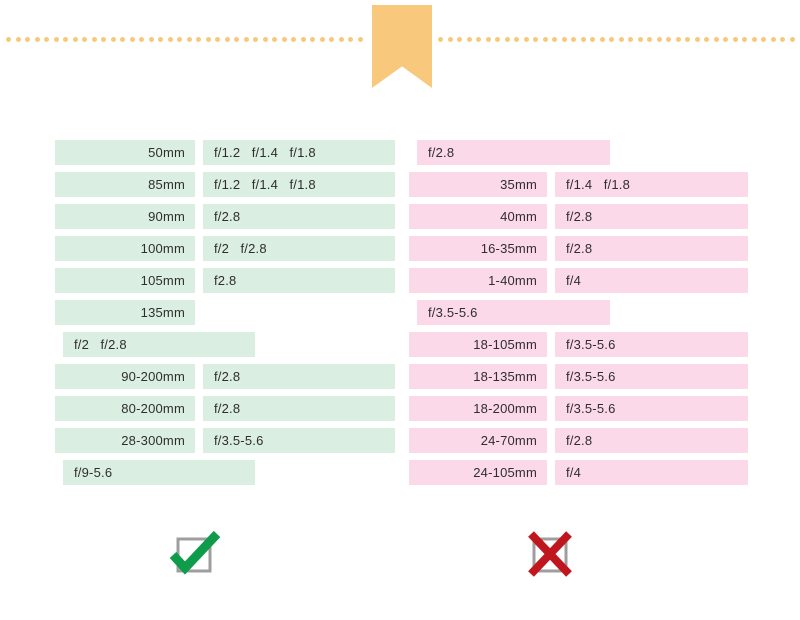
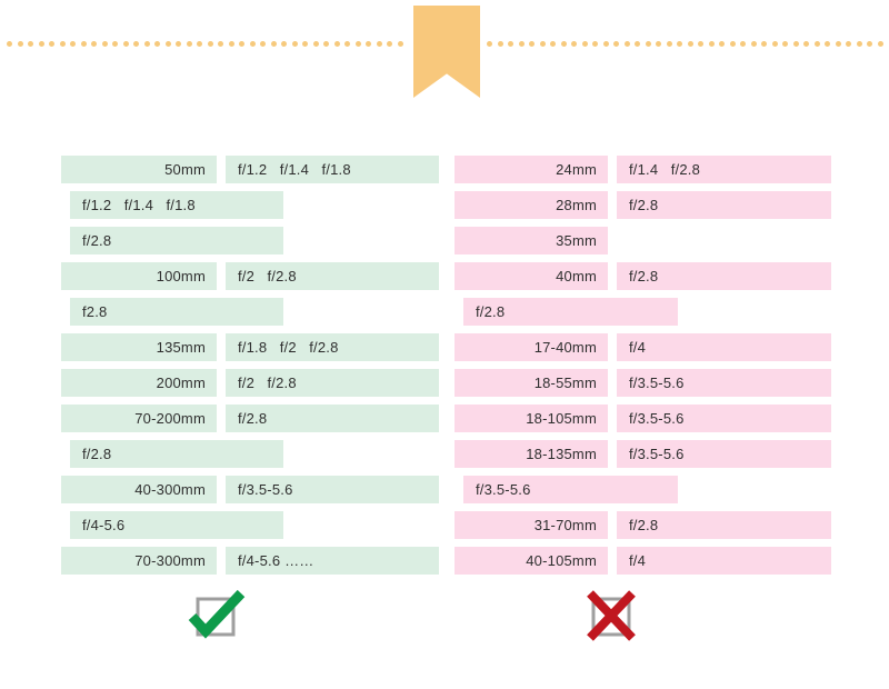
  50mm
  f/1.2 f/1.4 f/1.8
- 85mm
  f/1.2 f/1.4 f/1.8
- 90mm
  f/2.8
  100mm
  f/2 f/2.8
- 105mm
  f2.8
  135mm
+ f/1.8 f/2 f/2.8
+ 200mm
  f/2 f/2.8
- 90-200mm
+ 70-200mm
  f/2.8
- 80-200mm
  f/2.8
- 28-300mm
+ 40-300mm
  f/3.5-5.6
- f/9-5.6
+ f/4-5.6
+ 70-300mm
+ f/4-5.6 ……
+ 24mm
+ f/1.4 f/2.8
+ 28mm
  f/2.8
  35mm
- f/1.4 f/1.8
  40mm
  f/2.8
- 16-35mm
  f/2.8
- 1-40mm
+ 17-40mm
  f/4
+ 18-55mm
  f/3.5-5.6
  18-105mm
  f/3.5-5.6
  18-135mm
  f/3.5-5.6
- 18-200mm
  f/3.5-5.6
- 24-70mm
+ 31-70mm
  f/2.8
- 24-105mm
+ 40-105mm
  f/4
